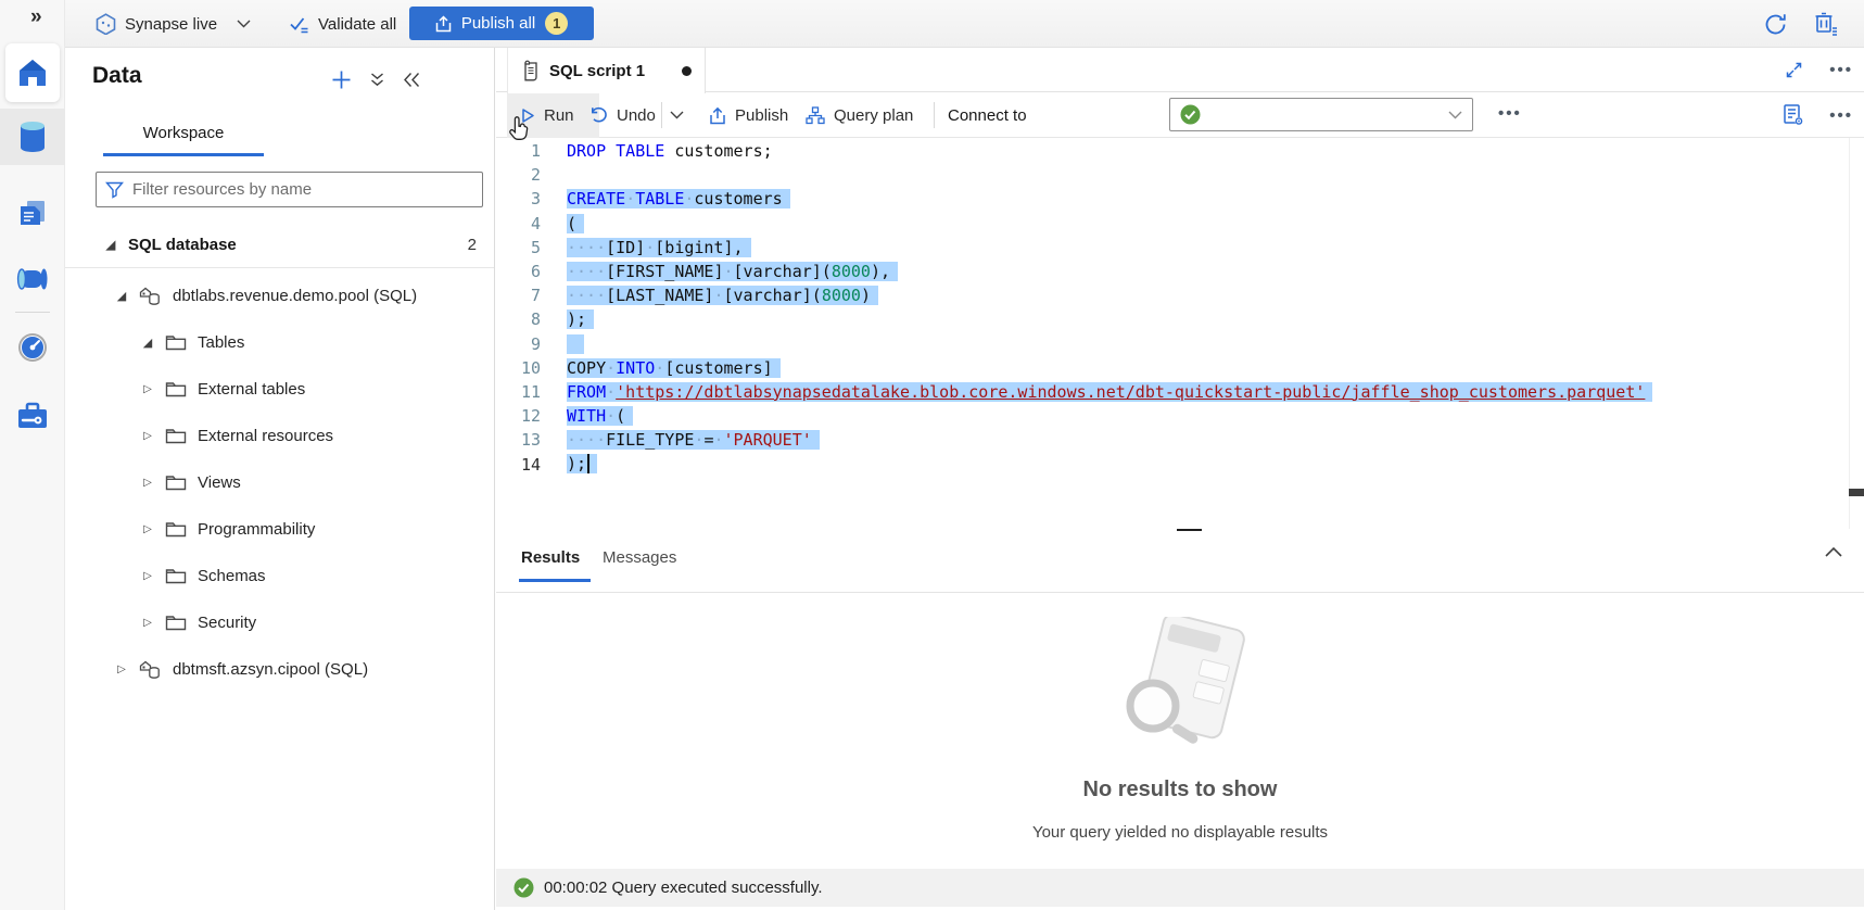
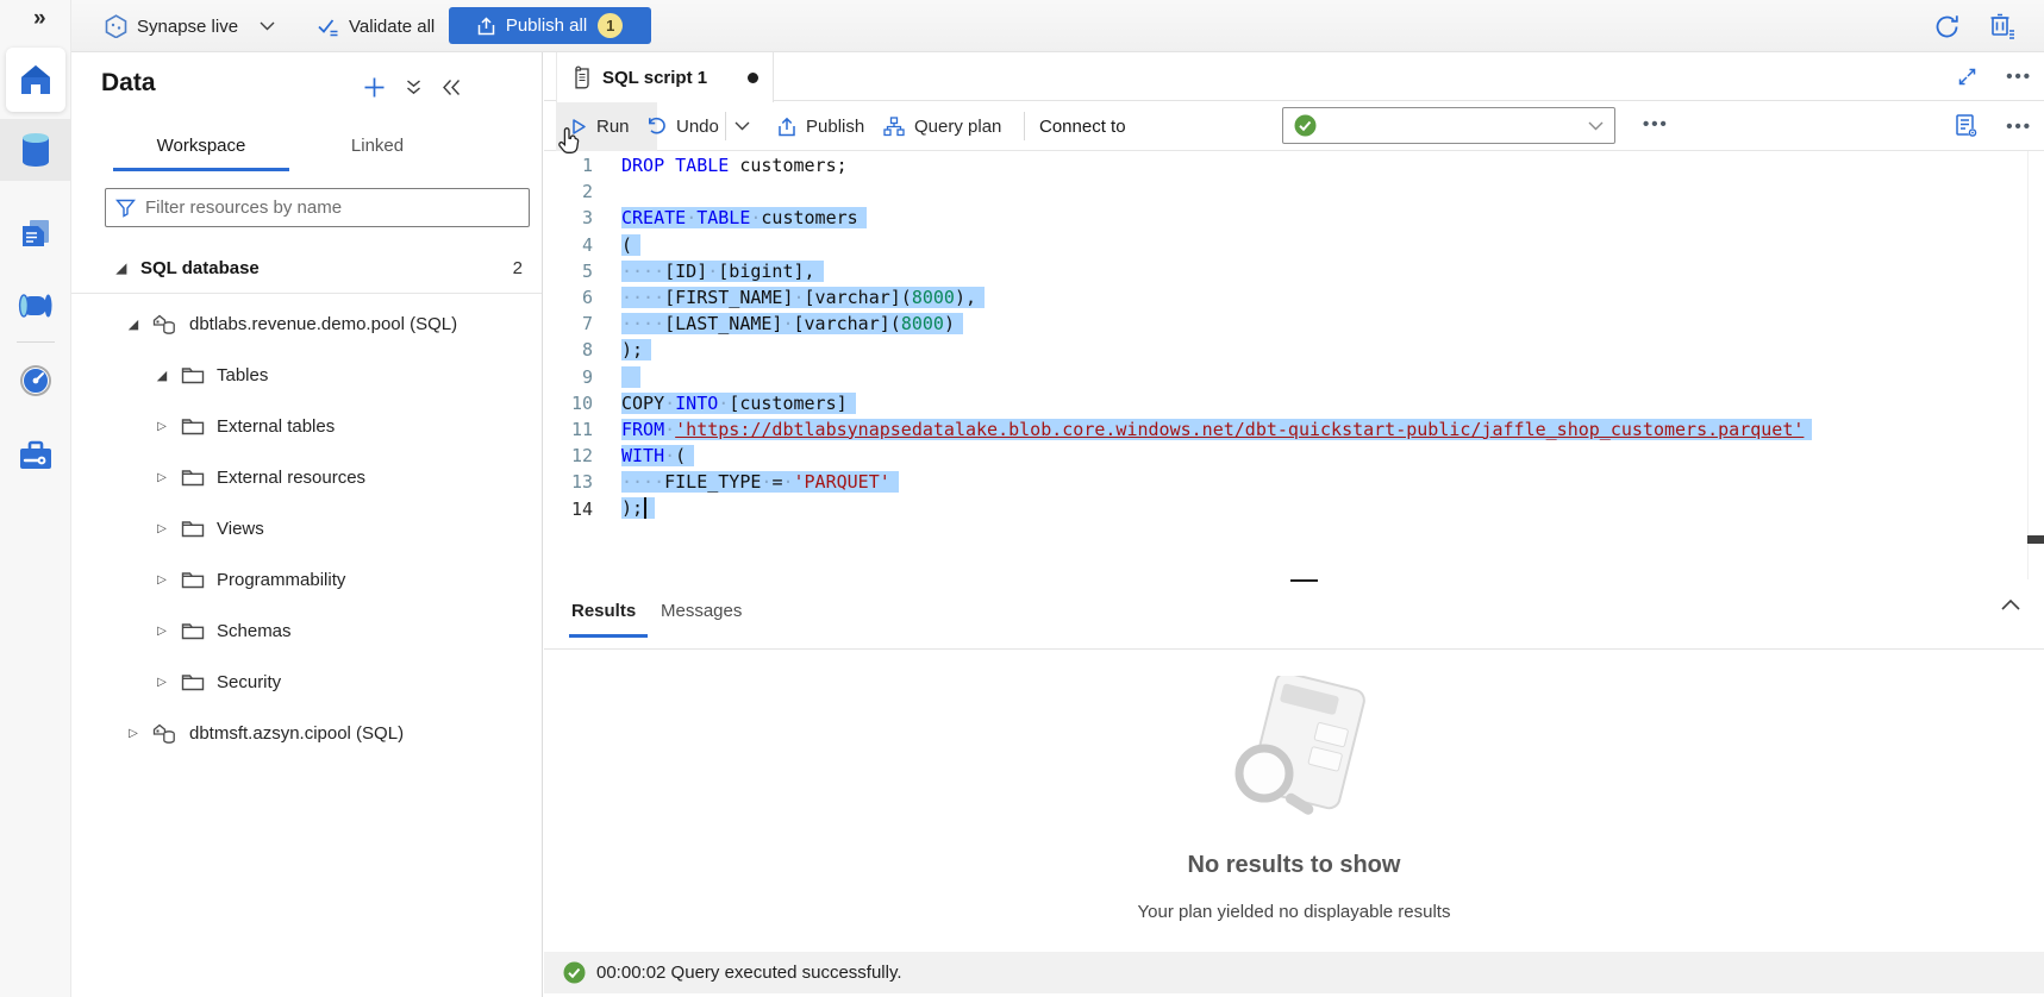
  »
  Synapse live
  Validate all
  Publish all
  1
  Data
  Workspace
+ Linked
  Filter resources by name
  ◢
  SQL database
  2
  ◢
  dbtlabs.revenue.demo.pool (SQL)
  ◢
  Tables
  ▷
  External tables
  ▷
  External resources
  ▷
  Views
  ▷
  Programmability
  ▷
  Schemas
  ▷
  Security
  ▷
  dbtmsft.azsyn.cipool (SQL)
  SQL script 1
  •••
  Run
  Undo
  Publish
  Query plan
  Connect to
  •••
  •••
  1
  2
  3
  4
  5
  6
  7
  8
  9
  10
  11
  12
  13
  14
  DROP TABLE customers;
  CREATE·TABLE·customers
  (
  ····[ID]·[bigint],
  ····[FIRST_NAME]·[varchar](8000),
  ····[LAST_NAME]·[varchar](8000)
  );
  COPY·INTO·[customers]
  FROM·'https://dbtlabsynapsedatalake.blob.core.windows.net/dbt-quickstart-public/jaffle_shop_customers.parquet'
  WITH·(
  ····FILE_TYPE·=·'PARQUET'
  );
  Results
  Messages
  No results to show
- Your query yielded no displayable results
+ Your plan yielded no displayable results
  00:00:02 Query executed successfully.
